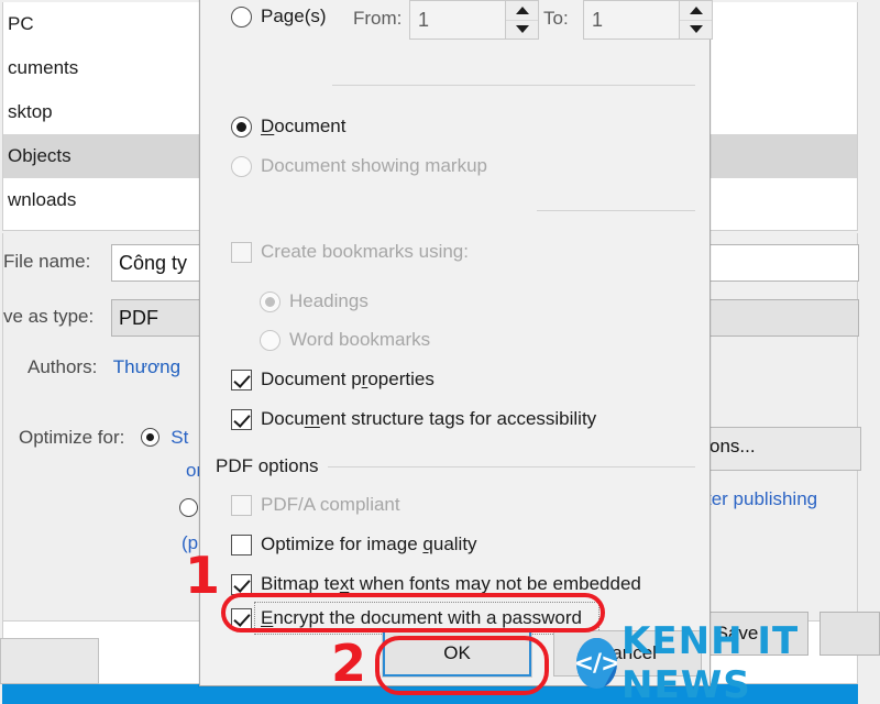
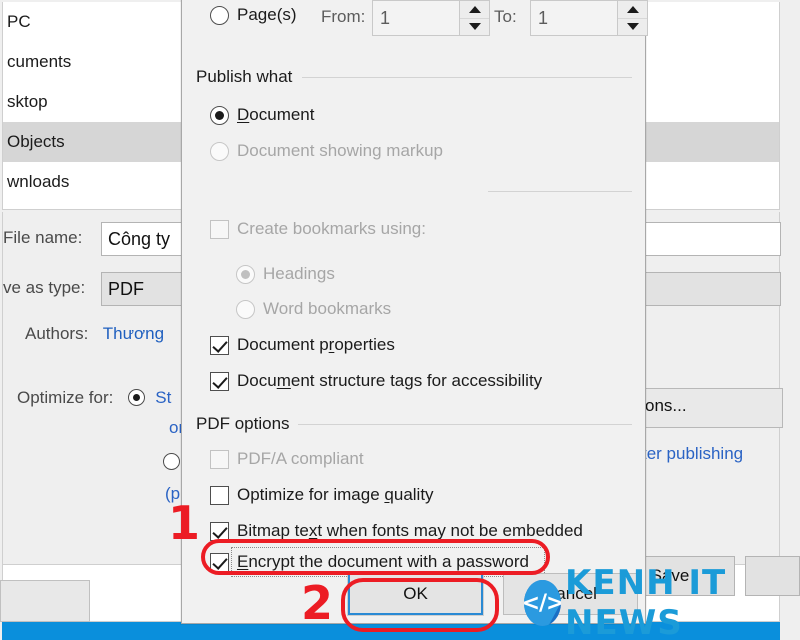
  PC
  cuments
  sktop
  Objects
  wnloads
  File name:
  Công ty
  ve as type:
  PDF
  Authors: Thương
  Optimize for: St
  (p
  ons...
  er publishing
  Save
  Page(s)
  From:
  1
  To:
  1
+ Publish what
  Document
  Document showing markup
  Create bookmarks using:
  Headings
  Word bookmarks
  Document properties
  Document structure tags for accessibility
  PDF options
  PDF/A compliant
  Optimize for image quality
  Bitmap text when fonts may not be embedded
  Encrypt the document with a password
  OK
  1
  2
  </>
  KENH IT NEWS
